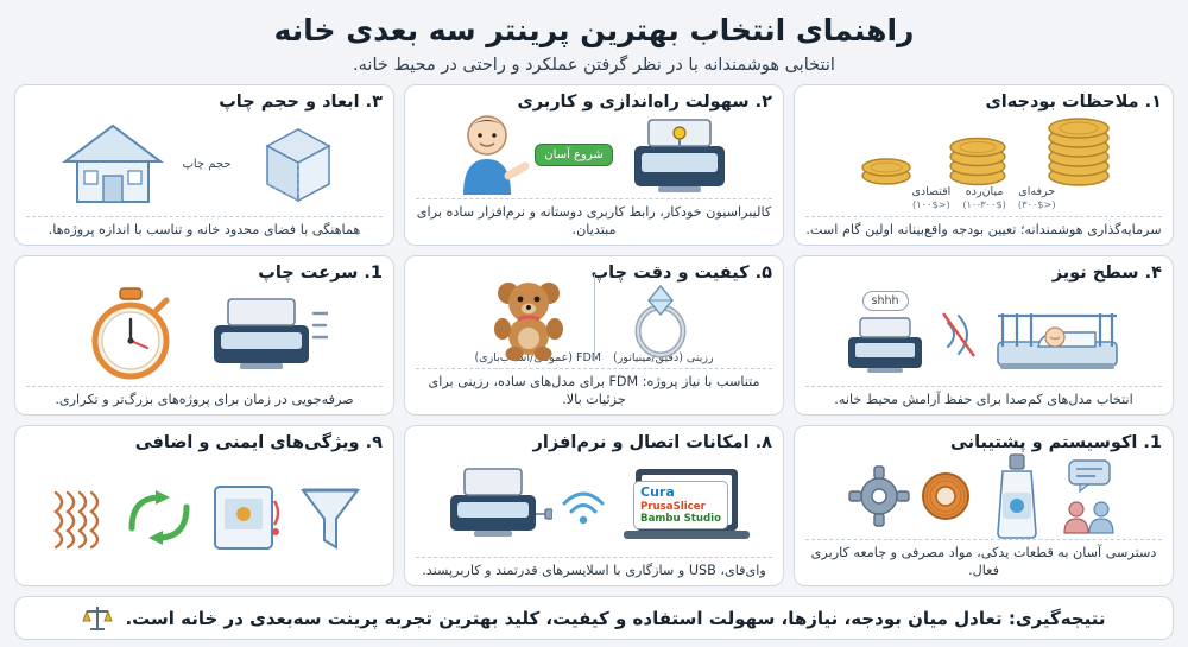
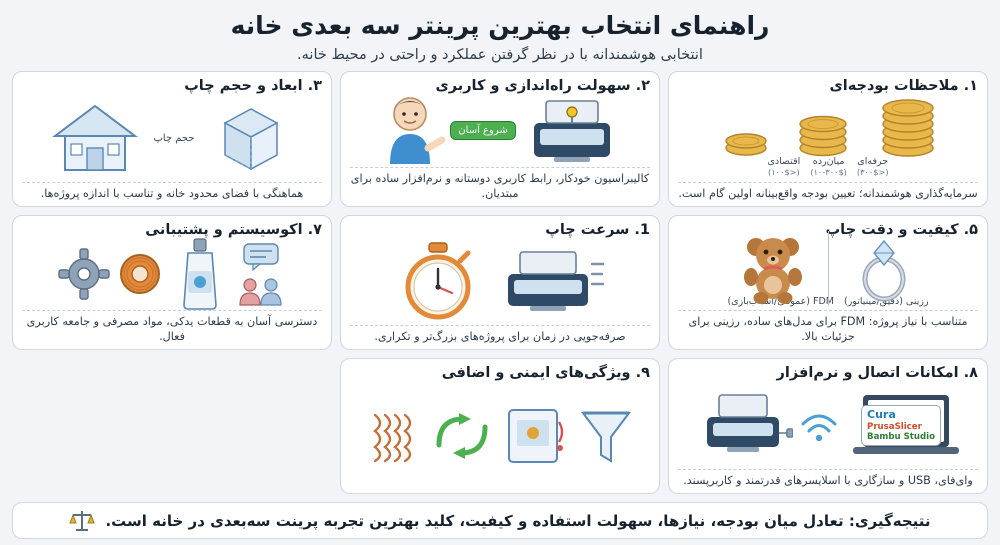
  راهنمای انتخاب بهترین پرینتر سه بعدی خانه
  انتخابی هوشمندانه با در نظر گرفتن عملکرد و راحتی در محیط خانه.
  ۱. ملاحظات بودجه‌ای
  حرفه‌ای
  (<۳۰۰$)
  میان‌رده
  (۱۰-۳۰۰$)
  اقتصادی
  (<۱۰۰$)
  سرمایه‌گذاری هوشمندانه؛ تعیین بودجه واقع‌بینانه اولین گام است.
  ۲. سهولت راه‌اندازی و کاربری
  شروع آسان
  کالیبراسیون خودکار، رابط کاربری دوستانه و نرم‌افزار ساده برای مبتدیان.
  ۳. ابعاد و حجم چاپ
  حجم چاپ
  هماهنگی با فضای محدود خانه و تناسب با اندازه پروژه‌ها.
- ۴. سطح نویز
- shhh
- انتخاب مدل‌های کم‌صدا برای حفظ آرامش محیط خانه.
  ۵. کیفیت و دقت چاپ
  رزینی (دقی/مینیاتور)
  FDM (عمو/اسب‌بازی)
  متناسب با نیاز پروژه: FDM برای مدل‌های ساده، رزینی برای جزئیات بالا.
  1. سرعت چاپ
  صرفه‌جویی در زمان برای پروژه‌های بزرگ‌تر و تکراری.
- 1. اکوسیستم و پشتیبانی
+ ۷. اکوسیستم و پشتیبانی
  دسترسی آسان به قطعات یدکی، مواد مصرفی و جامعه کاربری فعال.
  ۸. امکانات اتصال و نرم‌افزار
  Cura
  PrusaSlicer
  Bambu Studio
  وای‌فای، USB و سازگاری با اسلایسرهای قدرتمند و کاربرپسند.
  ۹. ویژگی‌های ایمنی و اضافی
  نتیجه‌گیری: تعادل میان بودجه، نیازها، سهولت استفاده و کیفیت، کلید بهترین تجربه پرینت سه‌بعدی در خانه است.
